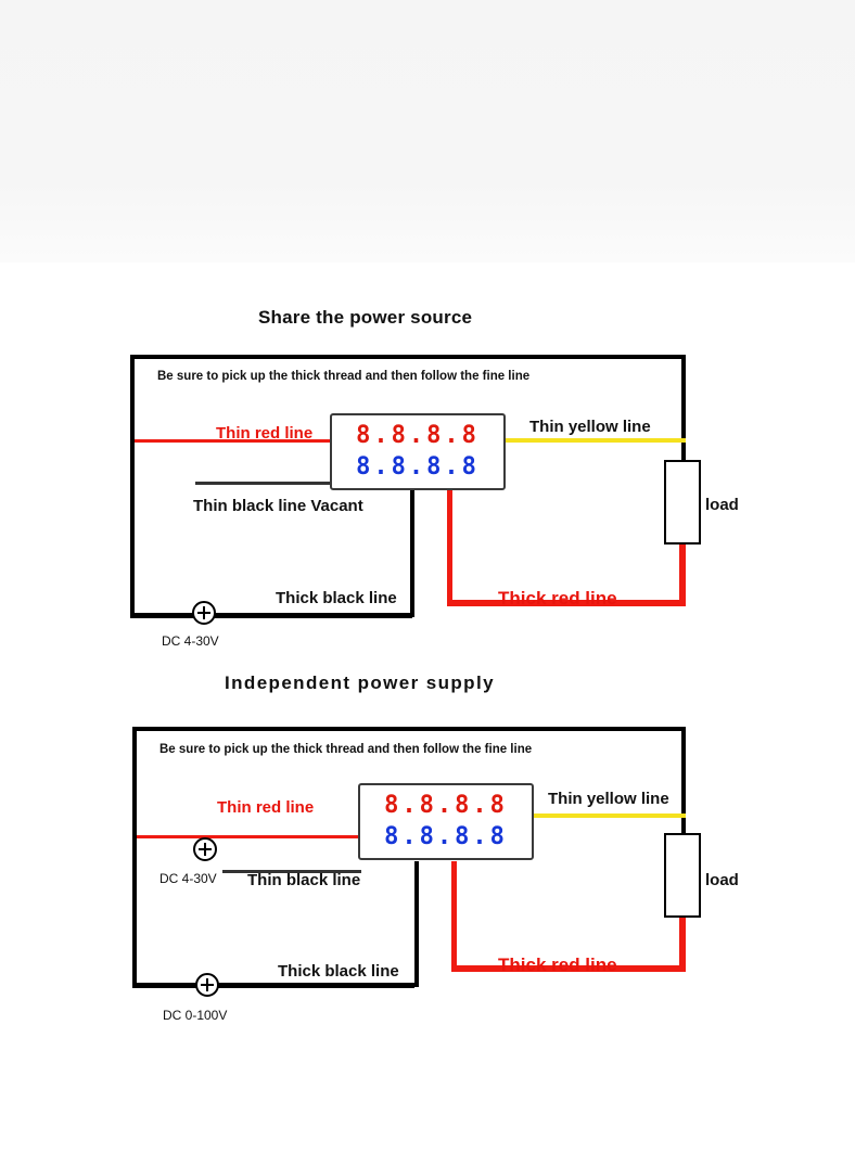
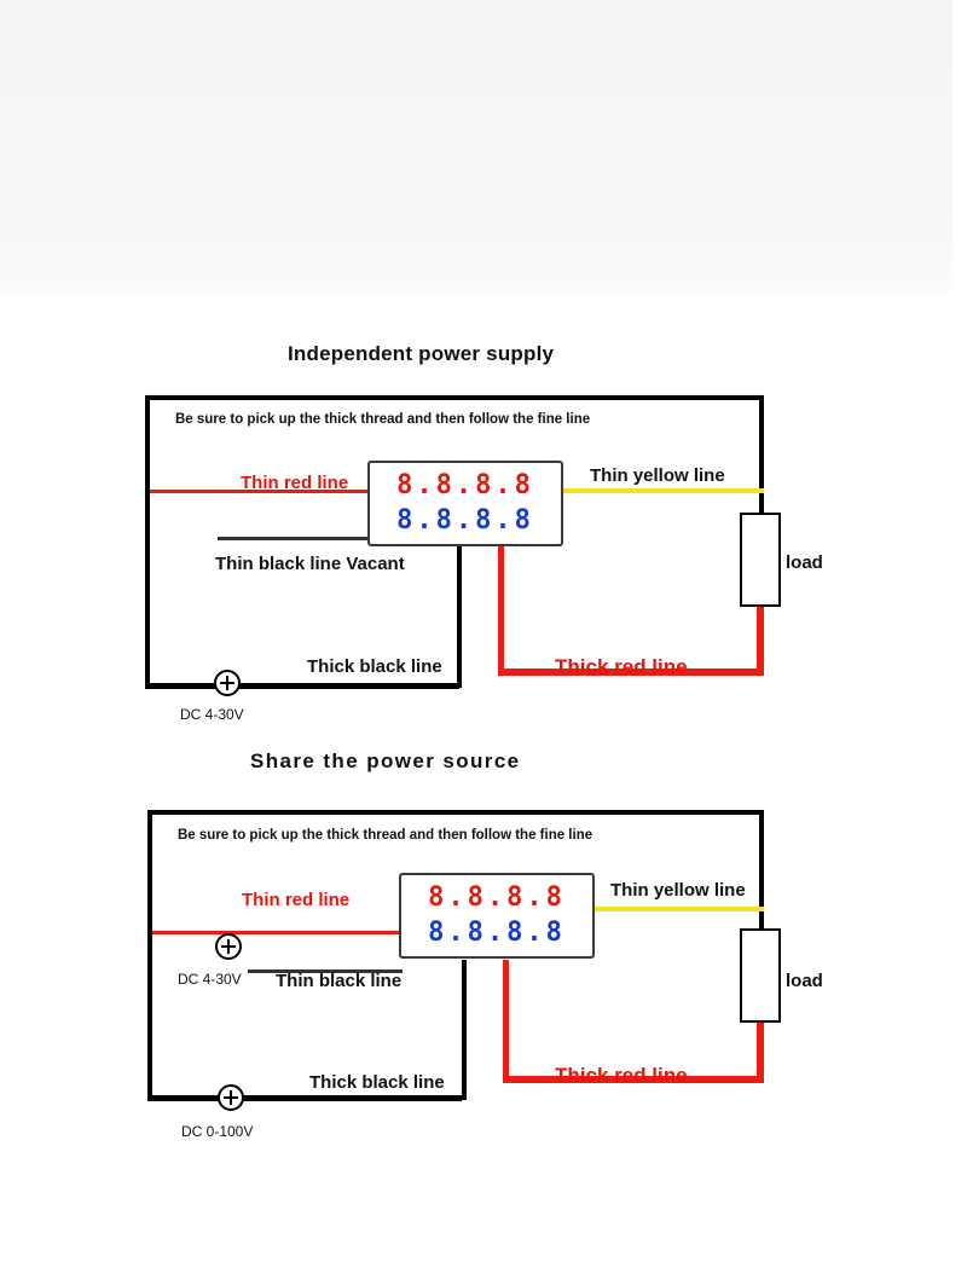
- Share the power source
+ Independent power supply
  load
  DC 4-30V
  8.8.8.8
  8.8.8.8
  Be sure to pick up the thick thread and then follow the fine line
  Thin red line
  Thin yellow line
  Thin black line Vacant
  Thick black line
  Thick red line
- Independent power supply
+ Share the power source
  load
  DC 4-30V
  DC 0-100V
  8.8.8.8
  8.8.8.8
  Be sure to pick up the thick thread and then follow the fine line
  Thin red line
  Thin yellow line
  Thin black line
  Thick black line
  Thick red line
